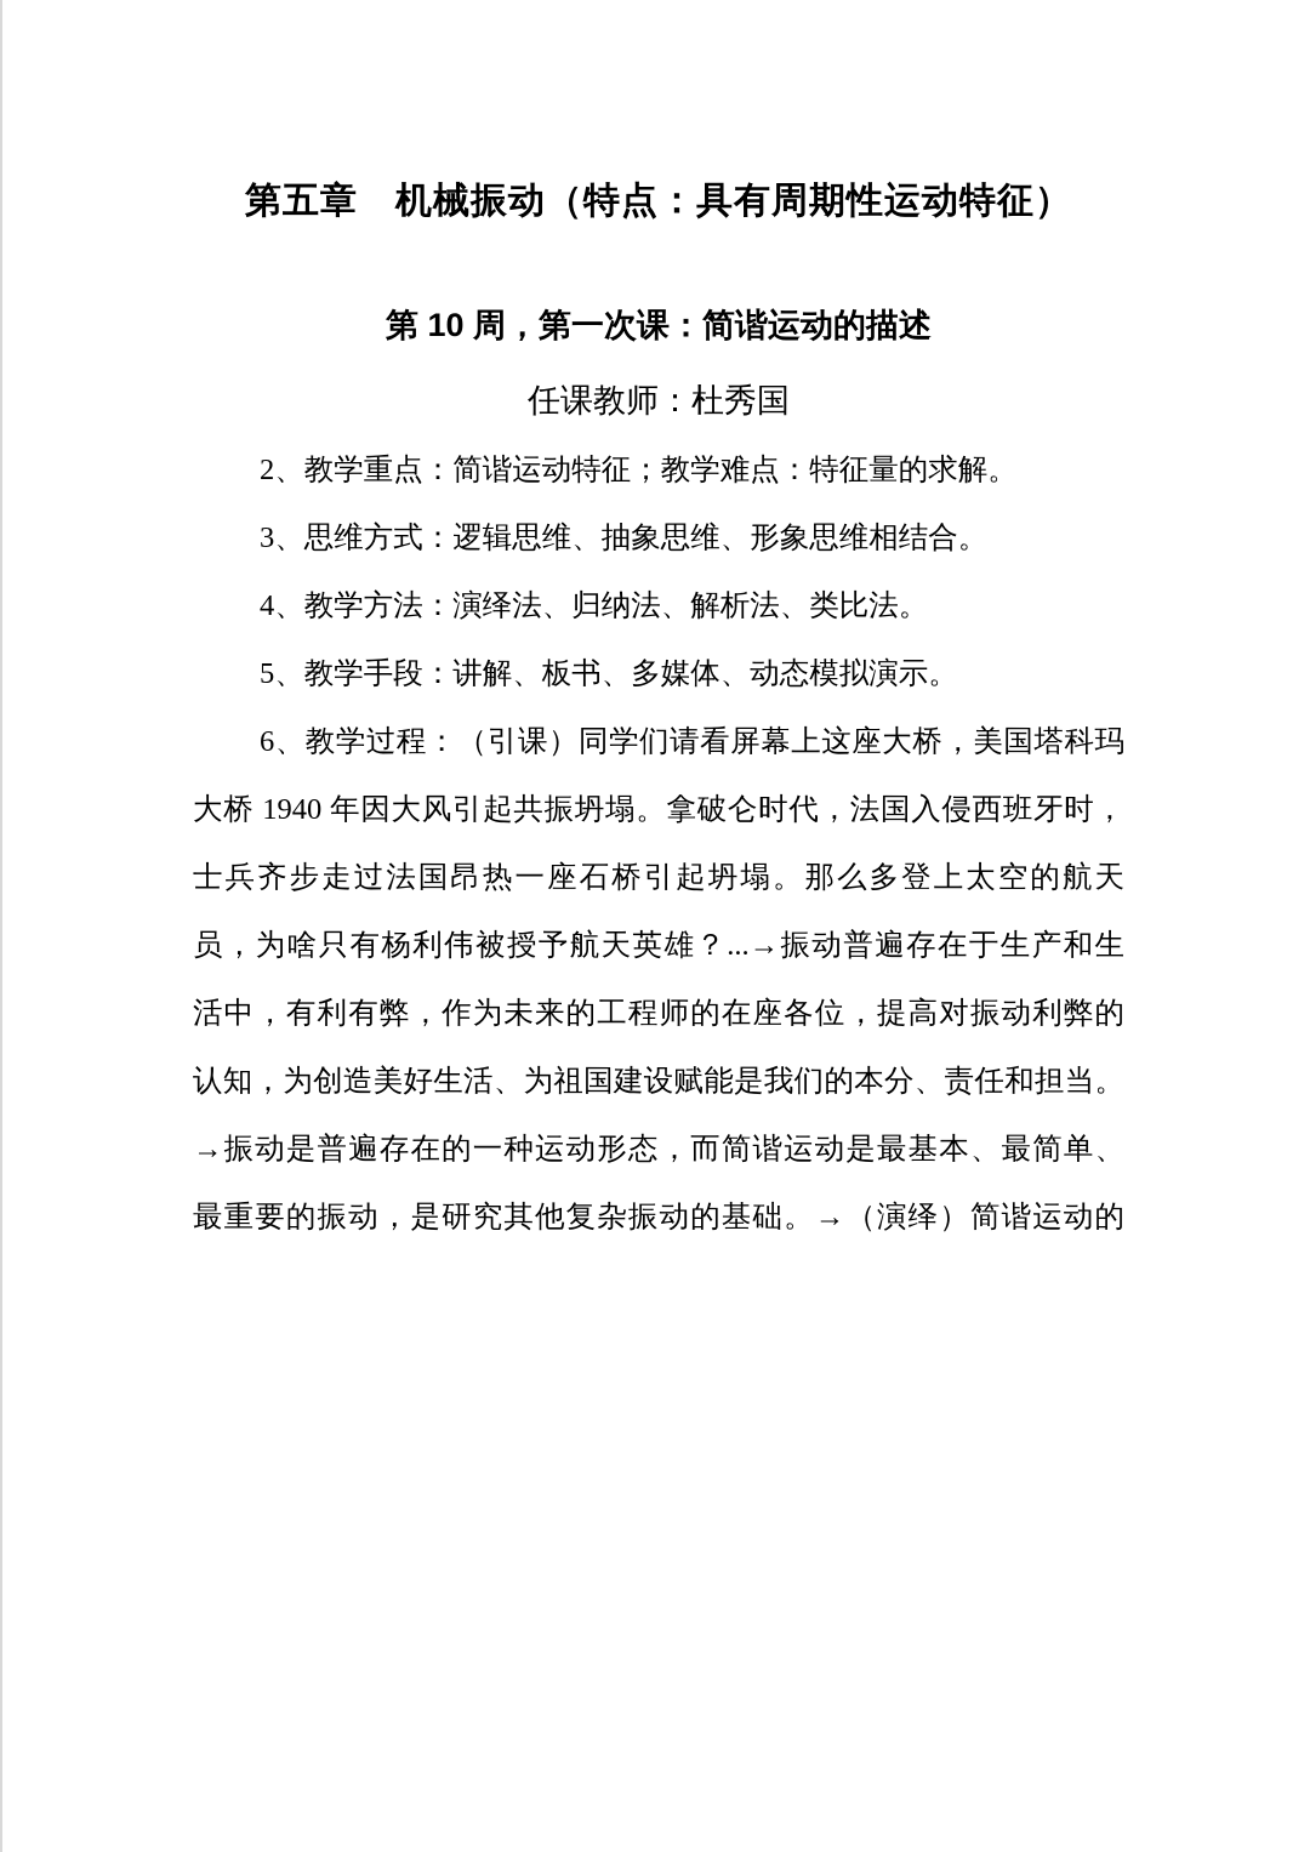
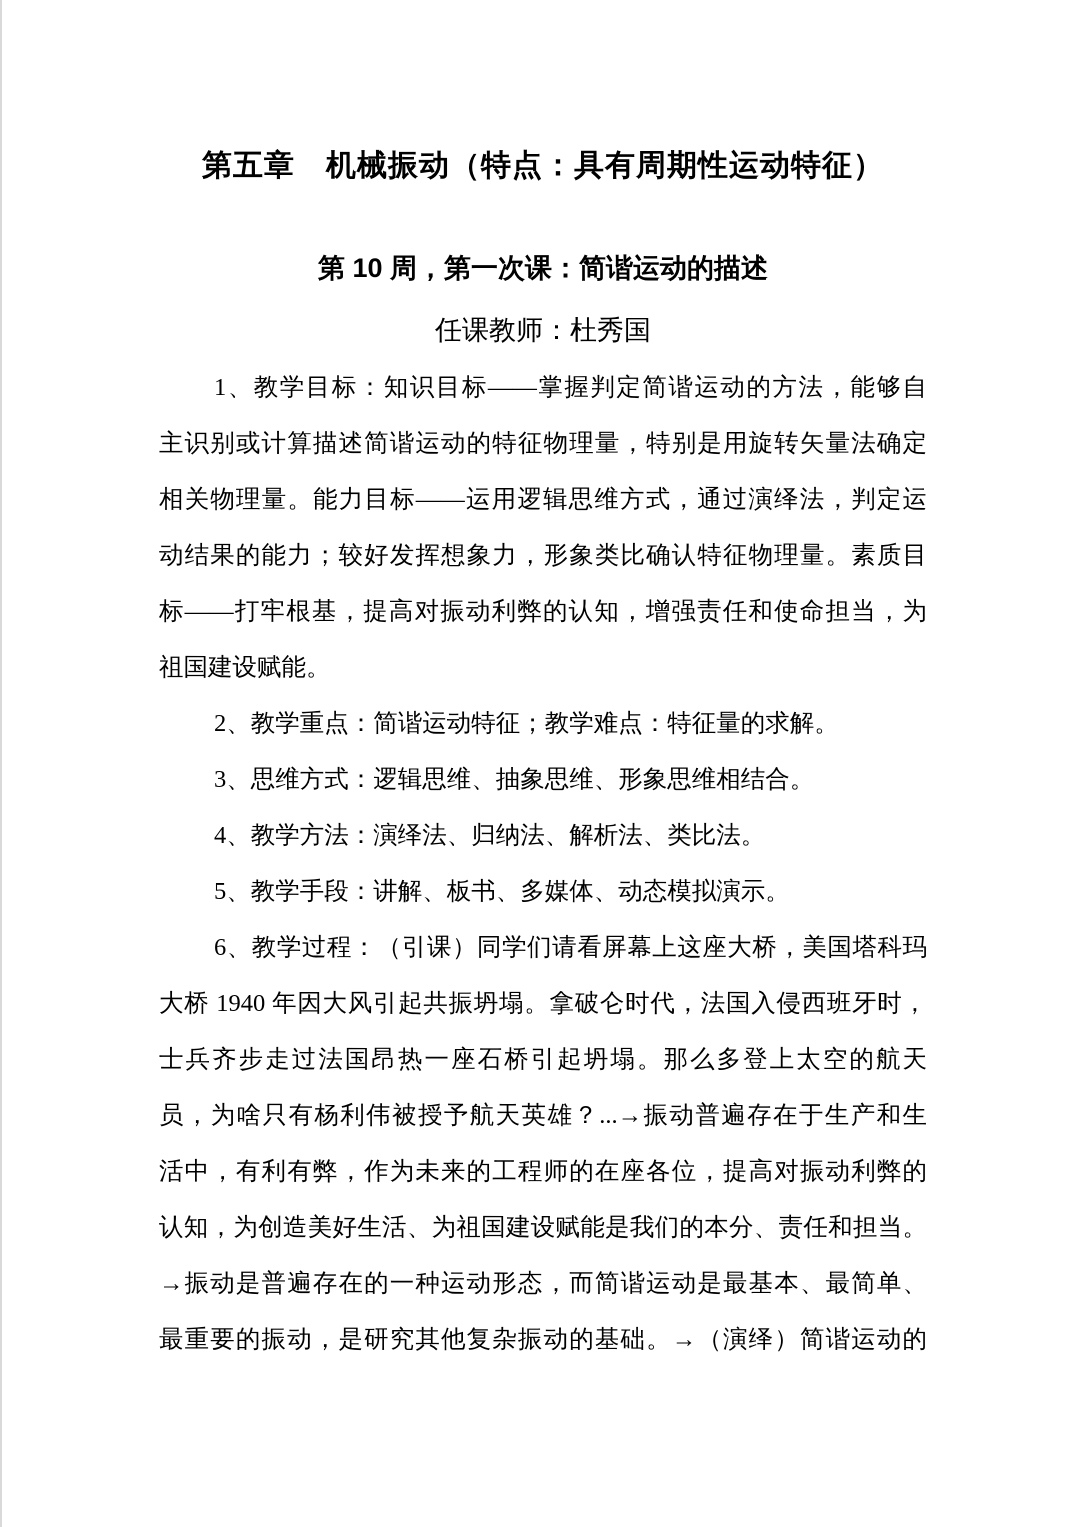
  第五章 机械振动（特点：具有周期性运动特征）
  第 10 周，第一次课：简谐运动的描述
  任课教师：杜秀国
+ 1、教学目标：知识目标——掌握判定简谐运动的方法，能够自
+ 主识别或计算描述简谐运动的特征物理量，特别是用旋转矢量法确定
+ 相关物理量。能力目标——运用逻辑思维方式，通过演绎法，判定运
+ 动结果的能力；较好发挥想象力，形象类比确认特征物理量。素质目
+ 标——打牢根基，提高对振动利弊的认知，增强责任和使命担当，为
+ 祖国建设赋能。
  2、教学重点：简谐运动特征；教学难点：特征量的求解。
  3、思维方式：逻辑思维、抽象思维、形象思维相结合。
  4、教学方法：演绎法、归纳法、解析法、类比法。
  5、教学手段：讲解、板书、多媒体、动态模拟演示。
  6、教学过程：（引课）同学们请看屏幕上这座大桥，美国塔科玛
  大桥 1940 年因大风引起共振坍塌。拿破仑时代，法国入侵西班牙时，
  士兵齐步走过法国昂热一座石桥引起坍塌。那么多登上太空的航天
  员，为啥只有杨利伟被授予航天英雄？...→振动普遍存在于生产和生
  活中，有利有弊，作为未来的工程师的在座各位，提高对振动利弊的
  认知，为创造美好生活、为祖国建设赋能是我们的本分、责任和担当。
  →振动是普遍存在的一种运动形态，而简谐运动是最基本、最简单、
  最重要的振动，是研究其他复杂振动的基础。→（演绎）简谐运动的
